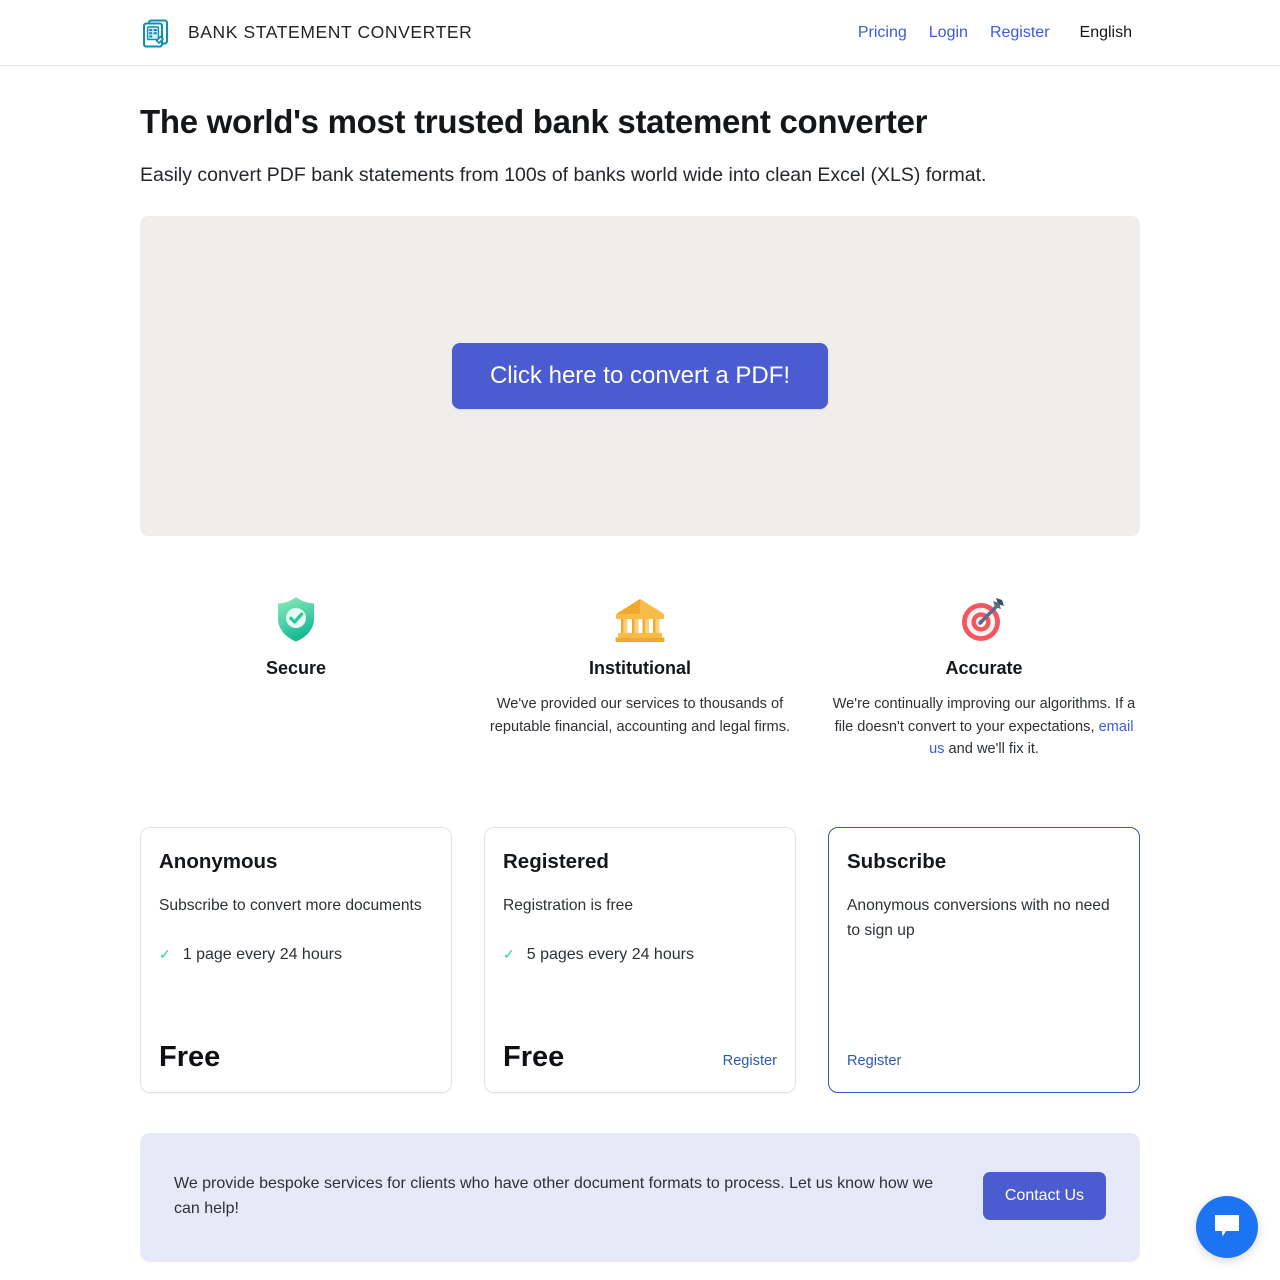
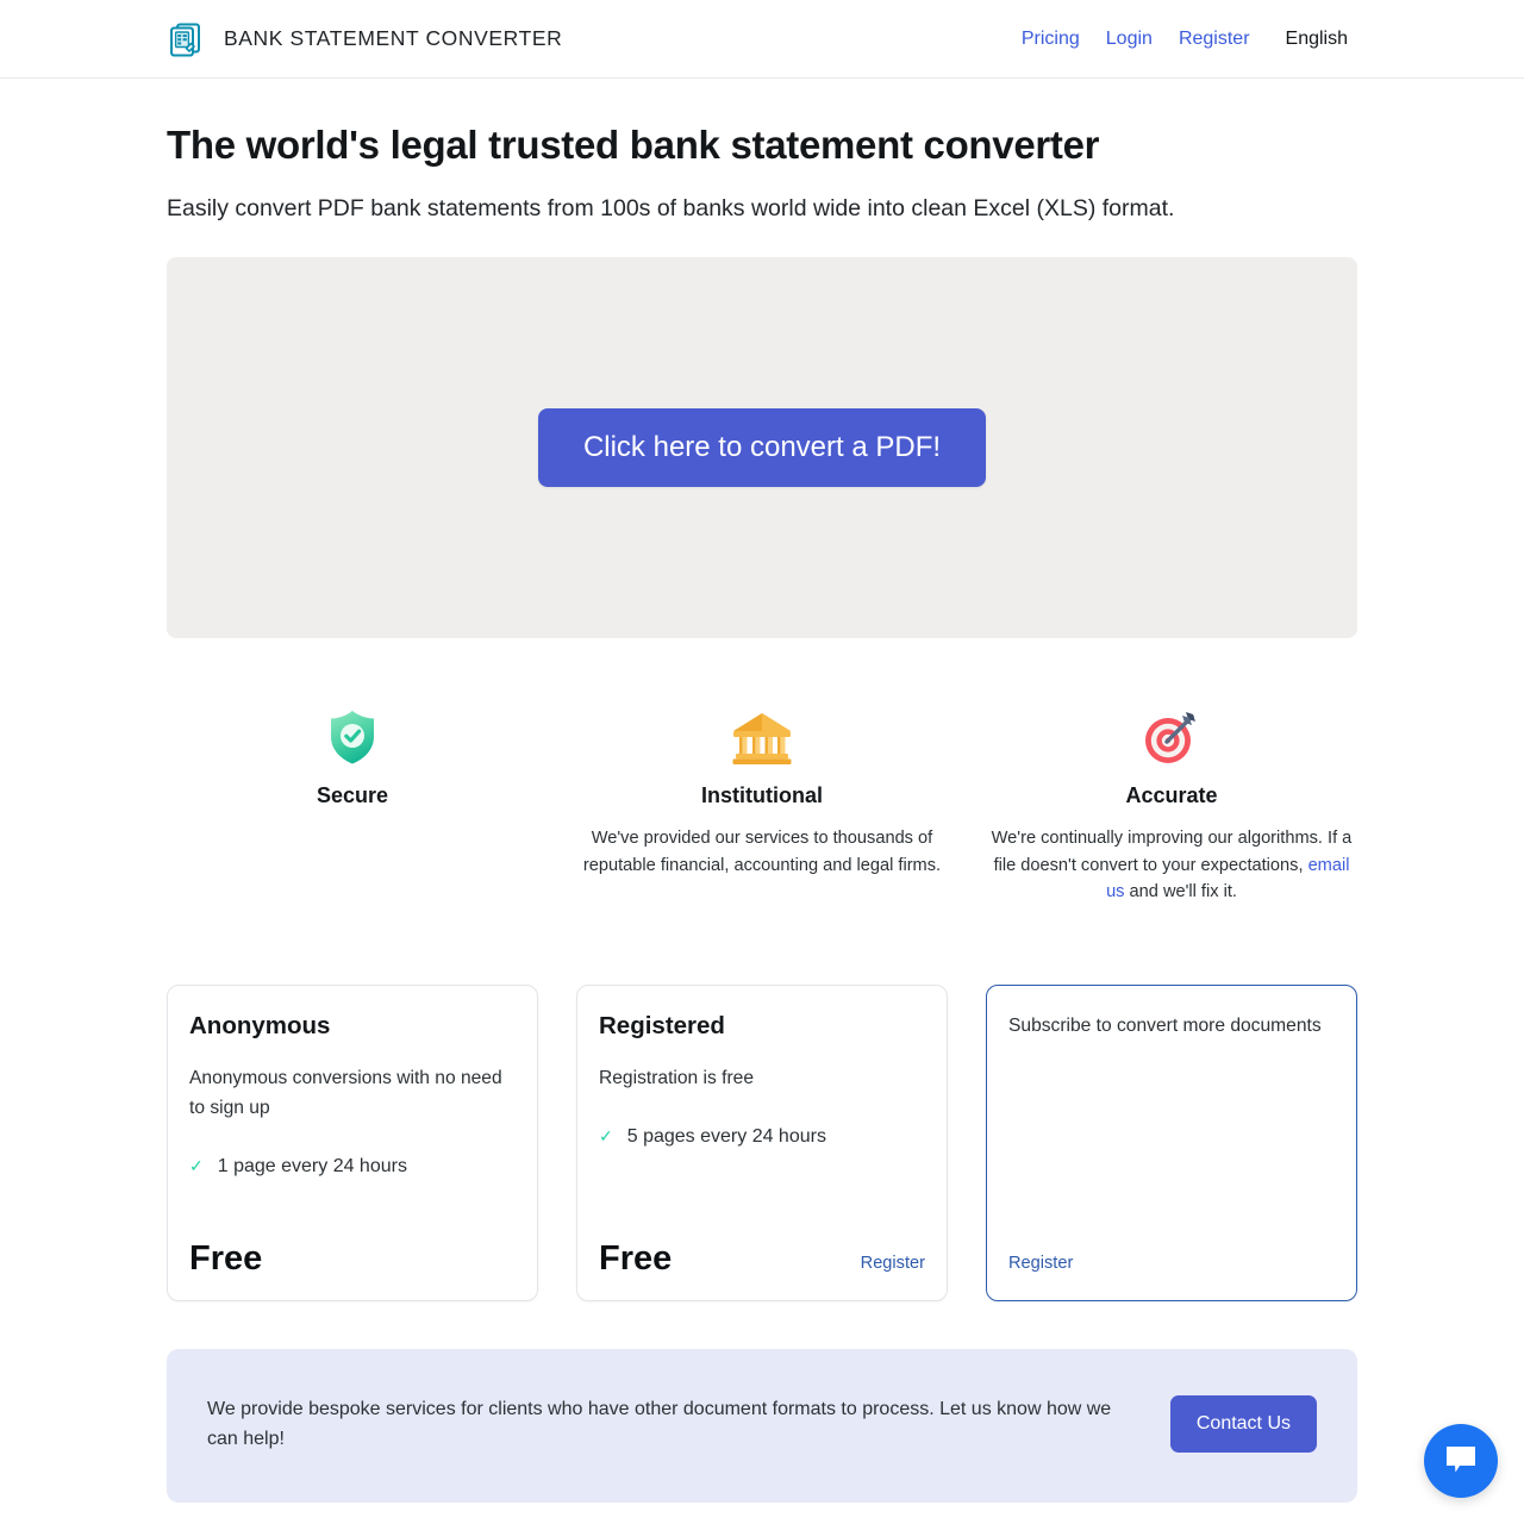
  BANK STATEMENT CONVERTER
  Pricing
  Login
  Register
  English
- The world's most trusted bank statement converter
+ The world's legal trusted bank statement converter
  Easily convert PDF bank statements from 100s of banks world wide into clean Excel (XLS) format.
  Click here to convert a PDF!
  Secure
  Institutional
  We've provided our services to thousands of reputable financial, accounting and legal firms.
  Accurate
  We're continually improving our algorithms. If a file doesn't convert to your expectations, email us and we'll fix it.
  Anonymous
- Subscribe to convert more documents
+ Anonymous conversions with no need to sign up
  ✓
  1 page every 24 hours
  Free
  Registered
  Registration is free
  ✓
  5 pages every 24 hours
  Free
  Register
- Subscribe
- Anonymous conversions with no need to sign up
+ Subscribe to convert more documents
  Register
  We provide bespoke services for clients who have other document formats to process. Let us know how we can help!
  Contact Us
